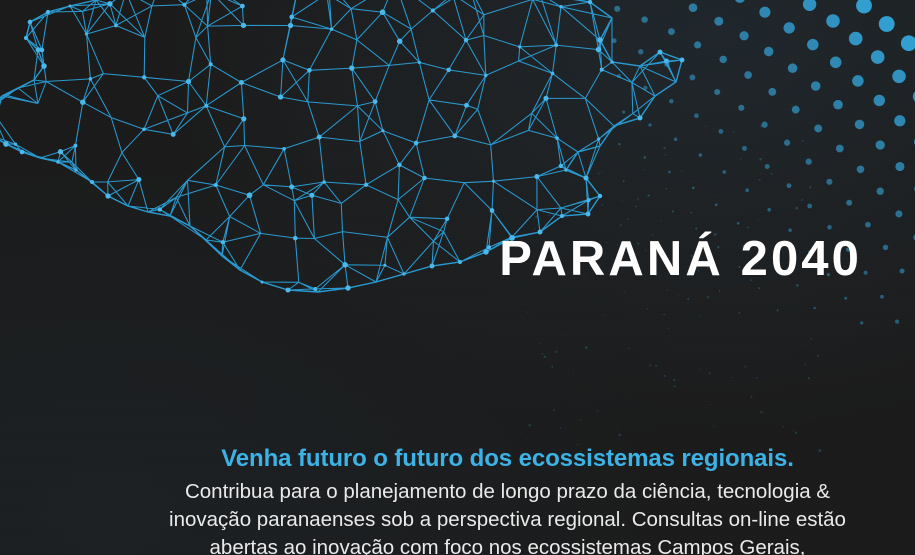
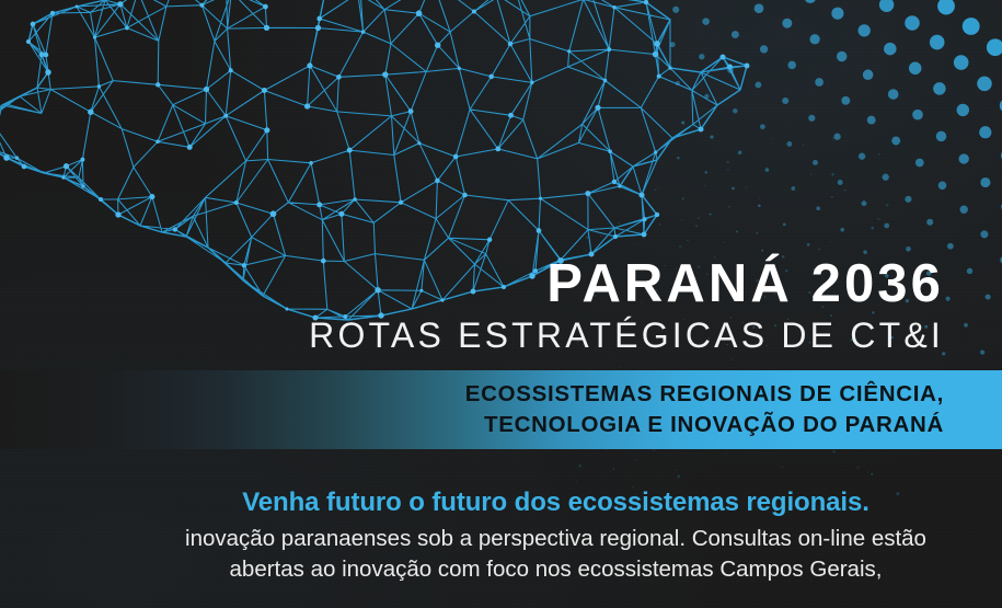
- PARANÁ 2040
+ PARANÁ 2036
+ ROTAS ESTRATÉGICAS DE CT&I
+ ECOSSISTEMAS REGIONAIS DE CIÊNCIA,
+ TECNOLOGIA E INOVAÇÃO DO PARANÁ
  Venha futuro o futuro dos ecossistemas regionais.
- Contribua para o planejamento de longo prazo da ciência, tecnologia &
  inovação paranaenses sob a perspectiva regional. Consultas on-line estão
  abertas ao inovação com foco nos ecossistemas Campos Gerais,
